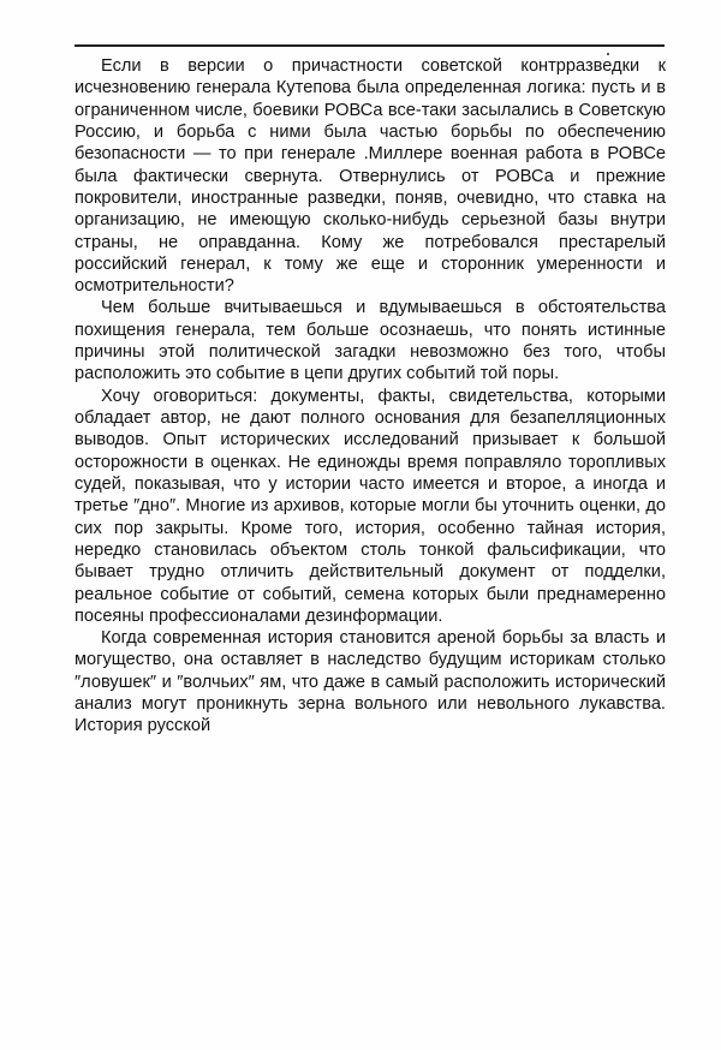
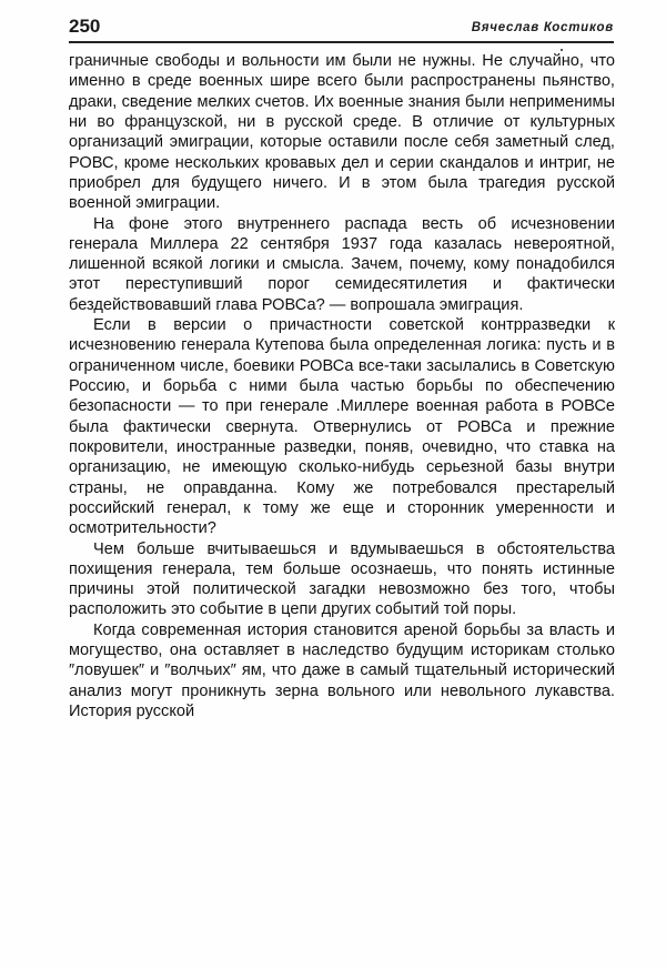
+ 250
+ Вячеслав Костиков
+ граничные свободы и вольности им были не нужны. Не случайно, что именно в среде военных шире всего были распространены пьянство, драки, сведение мелких счетов. Их военные знания были неприменимы ни во французской, ни в русской среде. В отличие от культурных организаций эмиграции, которые оставили после себя заметный след, РОВС, кроме нескольких кровавых дел и серии скандалов и интриг, не приобрел для будущего ничего. И в этом была трагедия русской военной эмиграции.
+ На фоне этого внутреннего распада весть об исчезновении генерала Миллера 22 сентября 1937 года казалась невероятной, лишенной всякой логики и смысла. Зачем, почему, кому понадобился этот переступивший порог семидесятилетия и фактически бездействовавший глава РОВСа? — вопрошала эмиграция.
  Если в версии о причастности советской контрразведки к исчезновению генерала Кутепова была определенная логика: пусть и в ограниченном числе, боевики РОВСа все-таки засылались в Советскую Россию, и борьба с ними была частью борьбы по обеспечению безопасности — то при генерале .Миллере военная работа в РОВСе была фактически свернута. Отвернулись от РОВСа и прежние покровители, иностранные разведки, поняв, очевидно, что ставка на организацию, не имеющую сколько-нибудь серьезной базы внутри страны, не оправданна. Кому же потребовался престарелый российский генерал, к тому же еще и сторонник умеренности и осмотрительности?
  Чем больше вчитываешься и вдумываешься в обстоятельства похищения генерала, тем больше осознаешь, что понять истинные причины этой политической загадки невозможно без того, чтобы расположить это событие в цепи других событий той поры.
- Хочу оговориться: документы, факты, свидетельства, которыми обладает автор, не дают полного основания для безапелляционных выводов. Опыт исторических исследований призывает к большой осторожности в оценках. Не единожды время поправляло торопливых судей, показывая, что у истории часто имеется и второе, а иногда и третье ″дно″. Многие из архивов, которые могли бы уточнить оценки, до сих пор закрыты. Кроме того, история, особенно тайная история, нередко становилась объектом столь тонкой фальсификации, что бывает трудно отличить действительный документ от подделки, реальное событие от событий, семена которых были преднамеренно посеяны профессионалами дезинформации.
- Когда современная история становится ареной борьбы за власть и могущество, она оставляет в наследство будущим историкам столько ″ловушек″ и ″волчьих″ ям, что даже в самый расположить исторический анализ могут проникнуть зерна вольного или невольного лукавства. История русской
+ Когда современная история становится ареной борьбы за власть и могущество, она оставляет в наследство будущим историкам столько ″ловушек″ и ″волчьих″ ям, что даже в самый тщательный исторический анализ могут проникнуть зерна вольного или невольного лукавства. История русской
